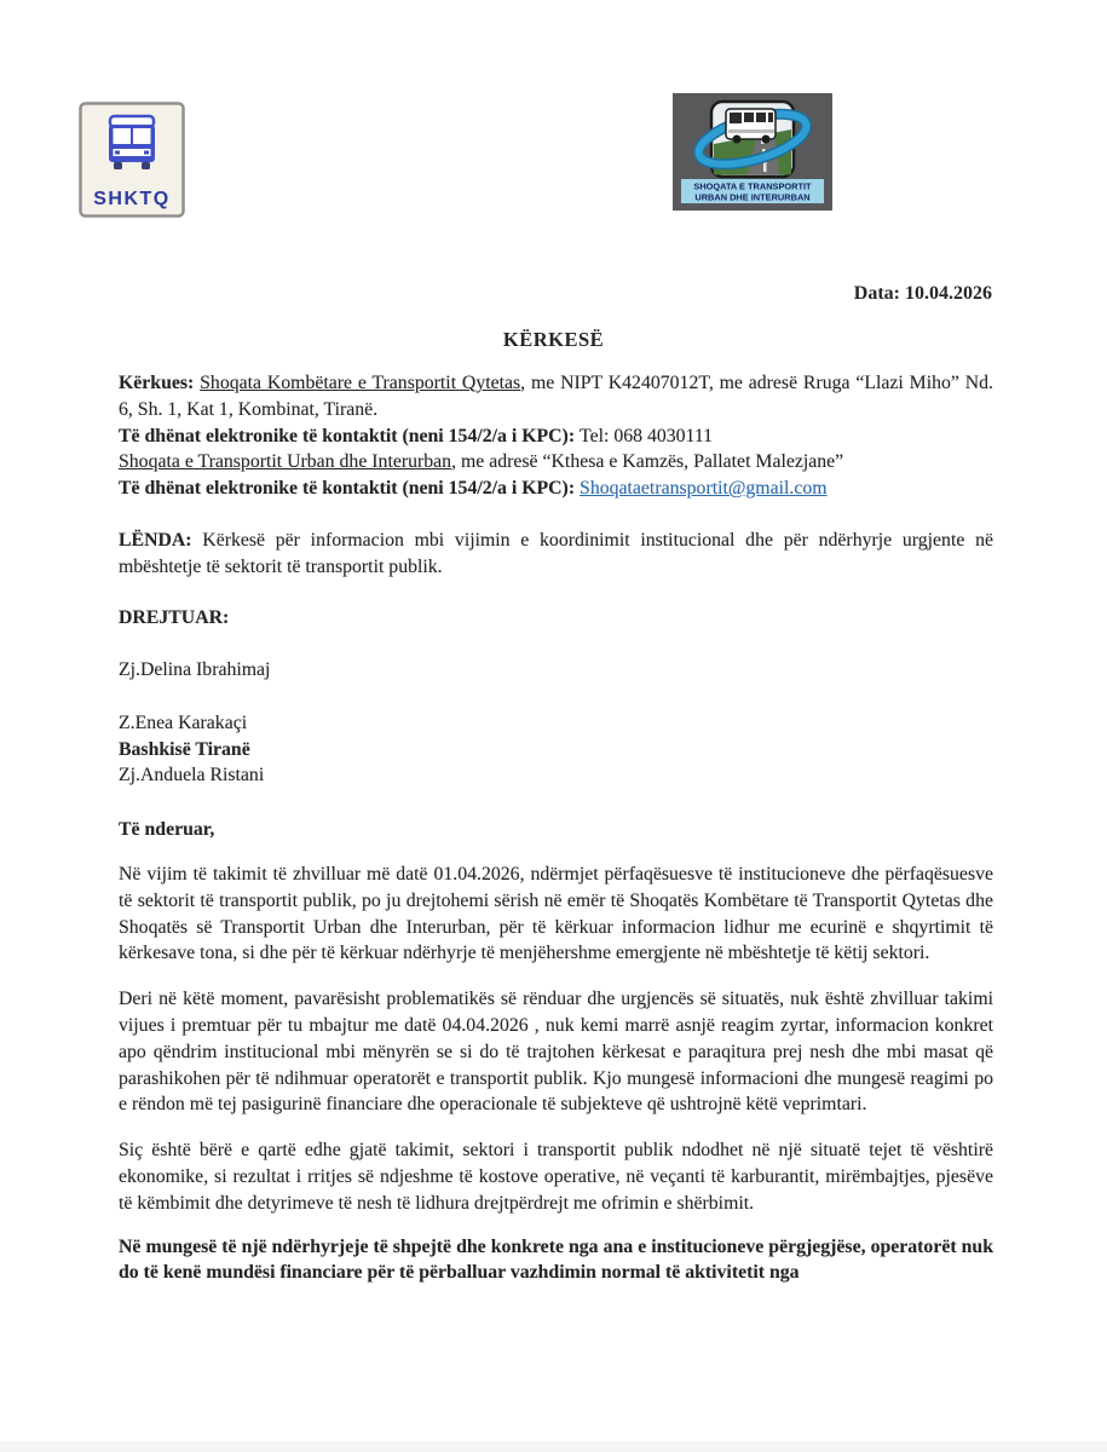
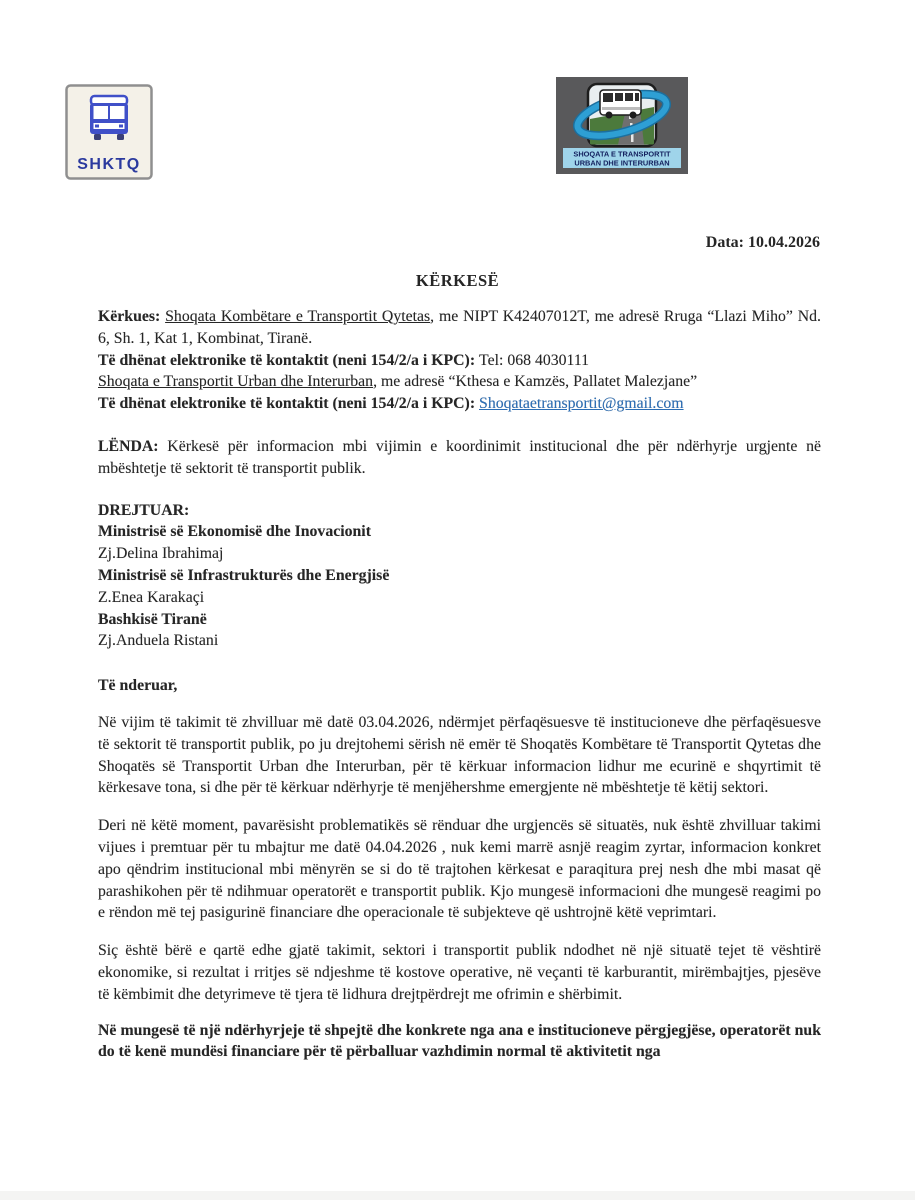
  SHKTQ
  SHOQATA E TRANSPORTIT
  URBAN DHE INTERURBAN
  Data: 10.04.2026
  KËRKESË
  Kërkues: Shoqata Kombëtare e Transportit Qytetas, me NIPT K42407012T, me adresë Rruga “Llazi Miho” Nd. 6, Sh. 1, Kat 1, Kombinat, Tiranë.
  Të dhënat elektronike të kontaktit (neni 154/2/a i KPC): Tel: 068 4030111
  Shoqata e Transportit Urban dhe Interurban, me adresë “Kthesa e Kamzës, Pallatet Malezjane”
  Të dhënat elektronike të kontaktit (neni 154/2/a i KPC): Shoqataetransportit@gmail.com
  LËNDA: Kërkesë për informacion mbi vijimin e koordinimit institucional dhe për ndërhyrje urgjente në mbështetje të sektorit të transportit publik.
  DREJTUAR:
+ Ministrisë së Ekonomisë dhe Inovacionit
  Zj.Delina Ibrahimaj
+ Ministrisë së Infrastrukturës dhe Energjisë
  Z.Enea Karakaçi
  Bashkisë Tiranë
  Zj.Anduela Ristani
  Të nderuar,
- Në vijim të takimit të zhvilluar më datë 01.04.2026, ndërmjet përfaqësuesve të institucioneve dhe përfaqësuesve të sektorit të transportit publik, po ju drejtohemi sërish në emër të Shoqatës Kombëtare të Transportit Qytetas dhe Shoqatës së Transportit Urban dhe Interurban, për të kërkuar informacion lidhur me ecurinë e shqyrtimit të kërkesave tona, si dhe për të kërkuar ndërhyrje të menjëhershme emergjente në mbështetje të këtij sektori.
+ Në vijim të takimit të zhvilluar më datë 03.04.2026, ndërmjet përfaqësuesve të institucioneve dhe përfaqësuesve të sektorit të transportit publik, po ju drejtohemi sërish në emër të Shoqatës Kombëtare të Transportit Qytetas dhe Shoqatës së Transportit Urban dhe Interurban, për të kërkuar informacion lidhur me ecurinë e shqyrtimit të kërkesave tona, si dhe për të kërkuar ndërhyrje të menjëhershme emergjente në mbështetje të këtij sektori.
  Deri në këtë moment, pavarësisht problematikës së rënduar dhe urgjencës së situatës, nuk është zhvilluar takimi vijues i premtuar për tu mbajtur me datë 04.04.2026 , nuk kemi marrë asnjë reagim zyrtar, informacion konkret apo qëndrim institucional mbi mënyrën se si do të trajtohen kërkesat e paraqitura prej nesh dhe mbi masat që parashikohen për të ndihmuar operatorët e transportit publik. Kjo mungesë informacioni dhe mungesë reagimi po e rëndon më tej pasigurinë financiare dhe operacionale të subjekteve që ushtrojnë këtë veprimtari.
- Siç është bërë e qartë edhe gjatë takimit, sektori i transportit publik ndodhet në një situatë tejet të vështirë ekonomike, si rezultat i rritjes së ndjeshme të kostove operative, në veçanti të karburantit, mirëmbajtjes, pjesëve të këmbimit dhe detyrimeve të nesh të lidhura drejtpërdrejt me ofrimin e shërbimit.
+ Siç është bërë e qartë edhe gjatë takimit, sektori i transportit publik ndodhet në një situatë tejet të vështirë ekonomike, si rezultat i rritjes së ndjeshme të kostove operative, në veçanti të karburantit, mirëmbajtjes, pjesëve të këmbimit dhe detyrimeve të tjera të lidhura drejtpërdrejt me ofrimin e shërbimit.
  Në mungesë të një ndërhyrjeje të shpejtë dhe konkrete nga ana e institucioneve përgjegjëse, operatorët nuk do të kenë mundësi financiare për të përballuar vazhdimin normal të aktivitetit nga
